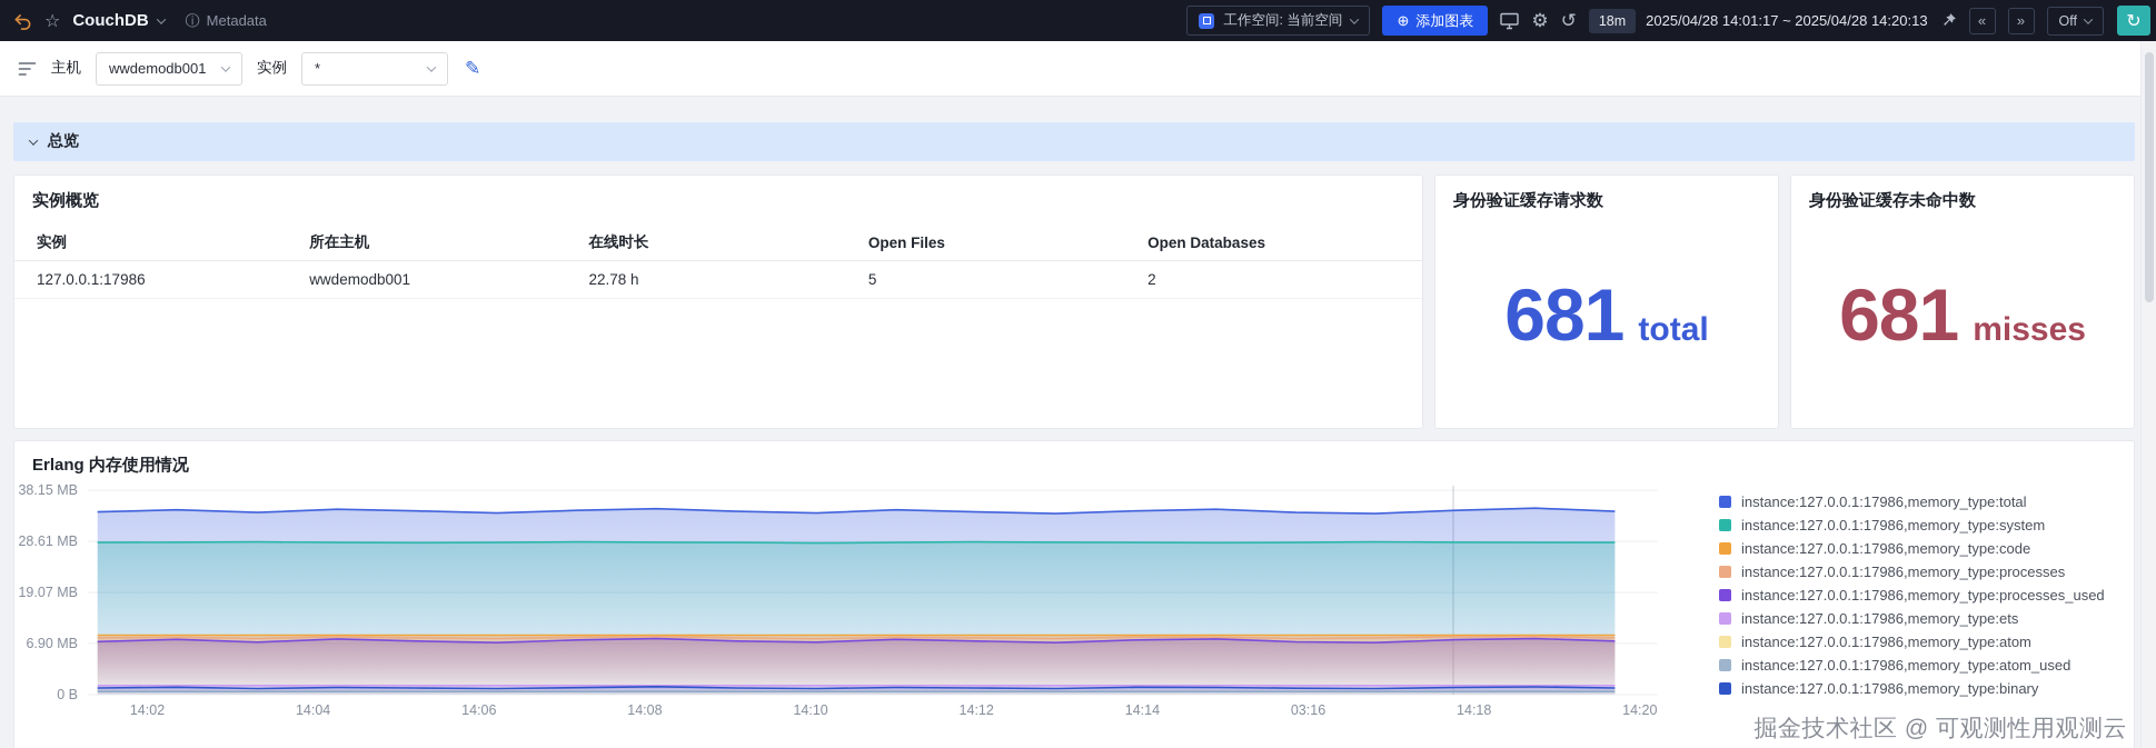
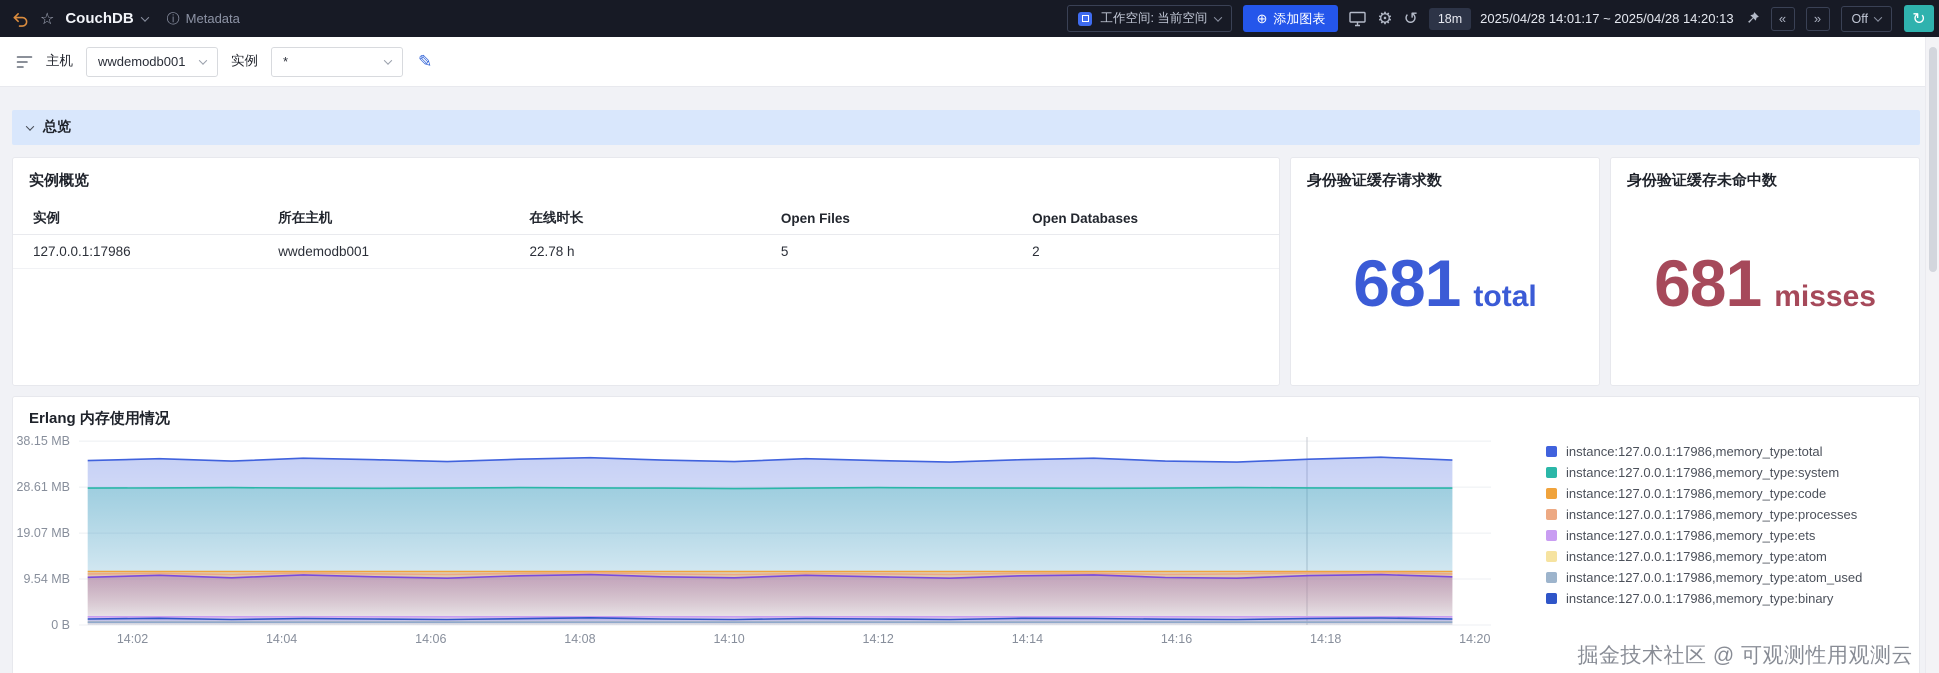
  ☆
  CouchDB
  ⓘ
  Metadata
  工作空间: 当前空间
  ⊕
  添加图表
  ⚙
  ↺
  18m
  2025/04/28 14:01:17 ~ 2025/04/28 14:20:13
  «
  »
  Off
  ↻
  主机
  wwdemodb001
  实例
  *
  ✎
  总览
  实例概览
  实例
  所在主机
  在线时长
  Open Files
  Open Databases
  127.0.0.1:17986
  wwdemodb001
  22.78 h
  5
  2
  身份验证缓存请求数
  681
  total
  身份验证缓存未命中数
  681
  misses
  Erlang 内存使用情况
  0 B
- 6.90 MB
+ 9.54 MB
  19.07 MB
  28.61 MB
  38.15 MB
  14:02
  14:04
  14:06
  14:08
  14:10
  14:12
  14:14
- 03:16
+ 14:16
  14:18
  14:20
  instance:127.0.0.1:17986,memory_type:total
  instance:127.0.0.1:17986,memory_type:system
  instance:127.0.0.1:17986,memory_type:code
  instance:127.0.0.1:17986,memory_type:processes
- instance:127.0.0.1:17986,memory_type:processes_used
  instance:127.0.0.1:17986,memory_type:ets
  instance:127.0.0.1:17986,memory_type:atom
  instance:127.0.0.1:17986,memory_type:atom_used
  instance:127.0.0.1:17986,memory_type:binary
  掘金技术社区 @ 可观测性用观测云
